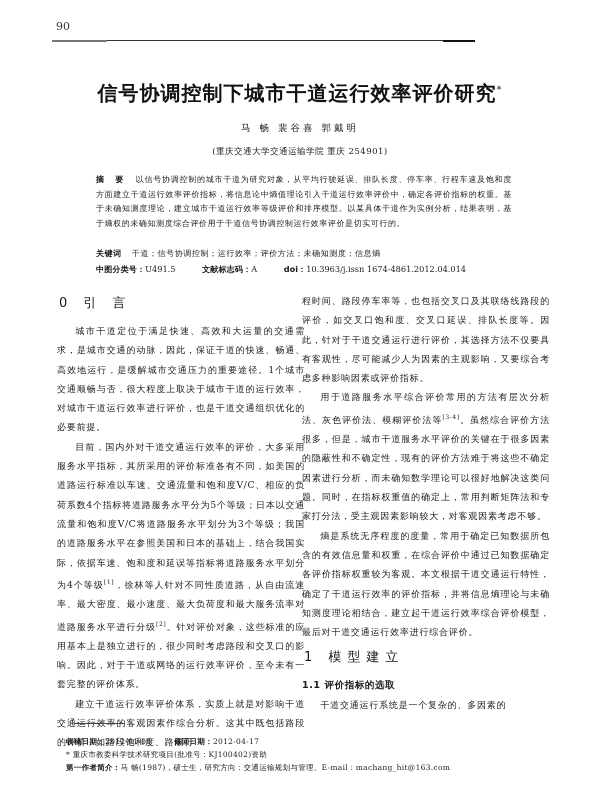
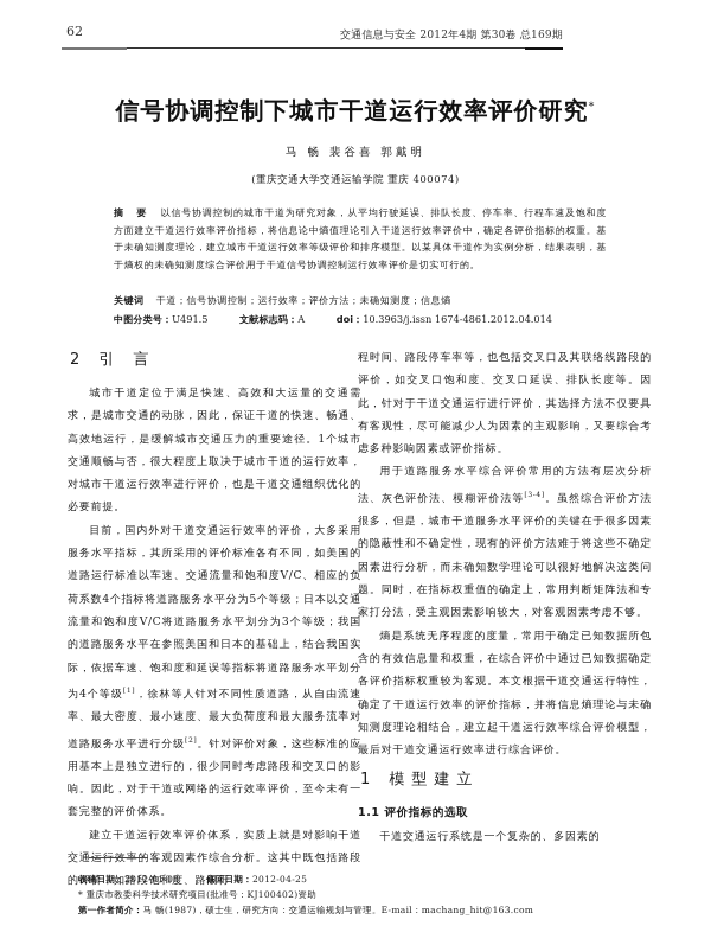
- 90
+ 62
+ 交通信息与安全 2012年4期 第30卷 总169期
  信号协调控制下城市干道运行效率评价研究*
  马 畅 裴谷喜 郭戴明
- (重庆交通大学交通运输学院 重庆 254901)
+ (重庆交通大学交通运输学院 重庆 400074)
  摘 要 以信号协调控制的城市干道为研究对象，从平均行驶延误、排队长度、停车率、行程车速及饱和度方面建立干道运行效率评价指标，将信息论中熵值理论引入干道运行效率评价中，确定各评价指标的权重。基于未确知测度理论，建立城市干道运行效率等级评价和排序模型。以某具体干道作为实例分析，结果表明，基于熵权的未确知测度综合评价用于干道信号协调控制运行效率评价是切实可行的。
  关键词 干道；信号协调控制；运行效率；评价方法；未确知测度；信息熵
  中图分类号：U491.5 文献标志码：A doi：10.3963/j.issn 1674-4861.2012.04.014
- 0 引 言
+ 2 引 言
  城市干道定位于满足快速、高效和大运量的交通需求，是城市交通的动脉，因此，保证干道的快速、畅通、高效地运行，是缓解城市交通压力的重要途径。1个城市交通顺畅与否，很大程度上取决于城市干道的运行效率，对城市干道运行效率进行评价，也是干道交通组织优化的必要前提。
  目前，国内外对干道交通运行效率的评价，大多采用服务水平指标，其所采用的评价标准各有不同，如美国的道路运行标准以车速、交通流量和饱和度V/C、相应的负荷系数4个指标将道路服务水平分为5个等级；日本以交通流量和饱和度V/C将道路服务水平划分为3个等级；我国的道路服务水平在参照美国和日本的基础上，结合我国实际，依据车速、饱和度和延误等指标将道路服务水平划分为4个等级 ，徐林等人针对不同性质道路，从自由流速率、最大密度、最小速度、最大负荷度和最大服务流率对道路服务水平进行分级 。针对评价对象，这些标准的应用基本上是独立进行的，很少同时考虑路段和交叉口的影响。因此，对于干道或网络的运行效率评价，至今未有一套完整的评价体系。
  建立干道运行效率评价体系，实质上就是对影响干道交通客观因素作综合分析。这其中既包括路段的评价，如路段饱和度、路段行
  程时间、路段停车率等，也包括交叉口及其联络线路段的评价，如交叉口饱和度、交叉口延误、排队长度等。因此，针对于干道交通运行进行评价，其选择方法不仅要具有客观性，尽可能减少人为因素的主观影响，又要综合考虑多种影响因素或评价指标。
  用于道路服务水平综合评价常用的方法有层次分析法、灰色评价法、模糊评价法等 。虽然综合评价方法很多，但是，城市干道服务水平评价的关键在于很多因素的隐蔽性和不确定性，现有的评价方法难于将这些不确定因素进行分析，而未确知数学理论可以很好地解决这类问题。同时，在指标权重值的确定上，常用判断矩阵法和专家打分法，受主观因素影响较大，对客观因素考虑不够。
  熵是系统无序程度的度量，常用于确定已知数据所包含的有效信息量和权重，在综合评价中通过已知数据确定各评价指标权重较为客观。本文根据干道交通运行特性，确定了干道运行效率的评价指标，并将信息熵理论与未确知测度理论相结合，建立起干道运行效率综合评价模型，最后对干道交通运行效率进行综合评价。
  1 模型建立
  1.1 评价指标的选取
  干道交通运行系统是一个复杂的、多因素的
- 收稿日期：2012-01-08 修回日期：2012-04-17
+ 收稿日期：2012-01-08 修回日期：2012-04-25
  * 重庆市教委科学技术研究项目(批准号：KJ100402)资助
  第一作者简介：马 畅(1987)，硕士生，研究方向：交通运输规划与管理。E-mail：machang_hit@163.com
